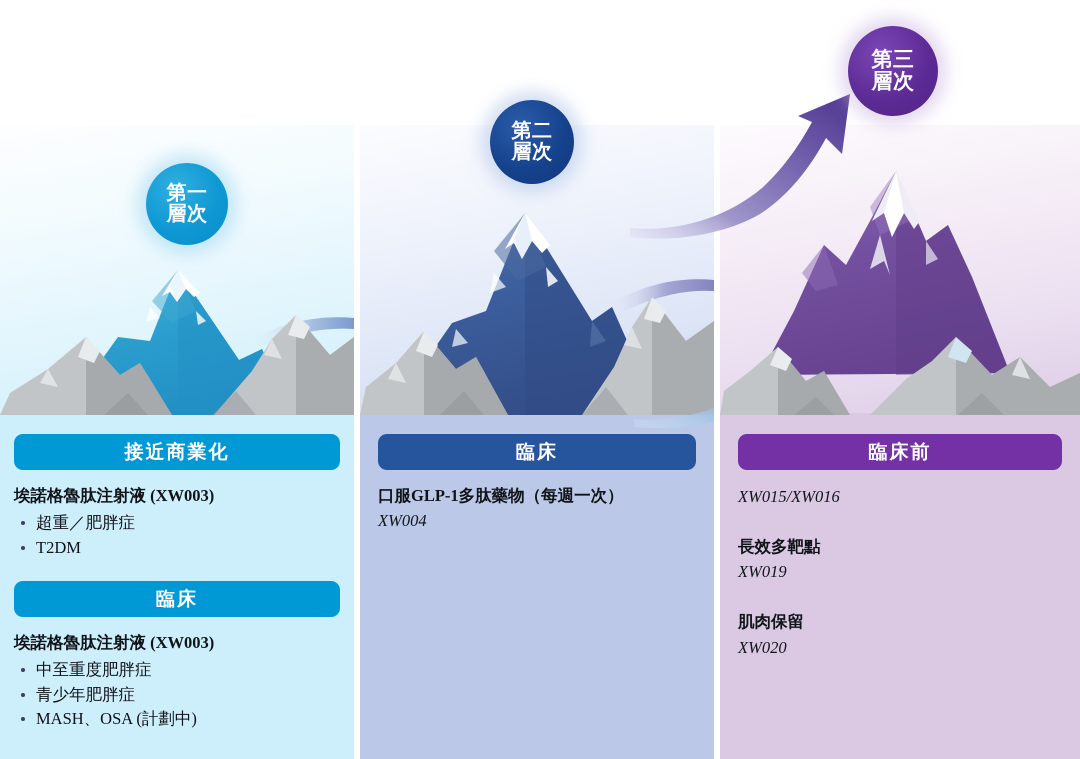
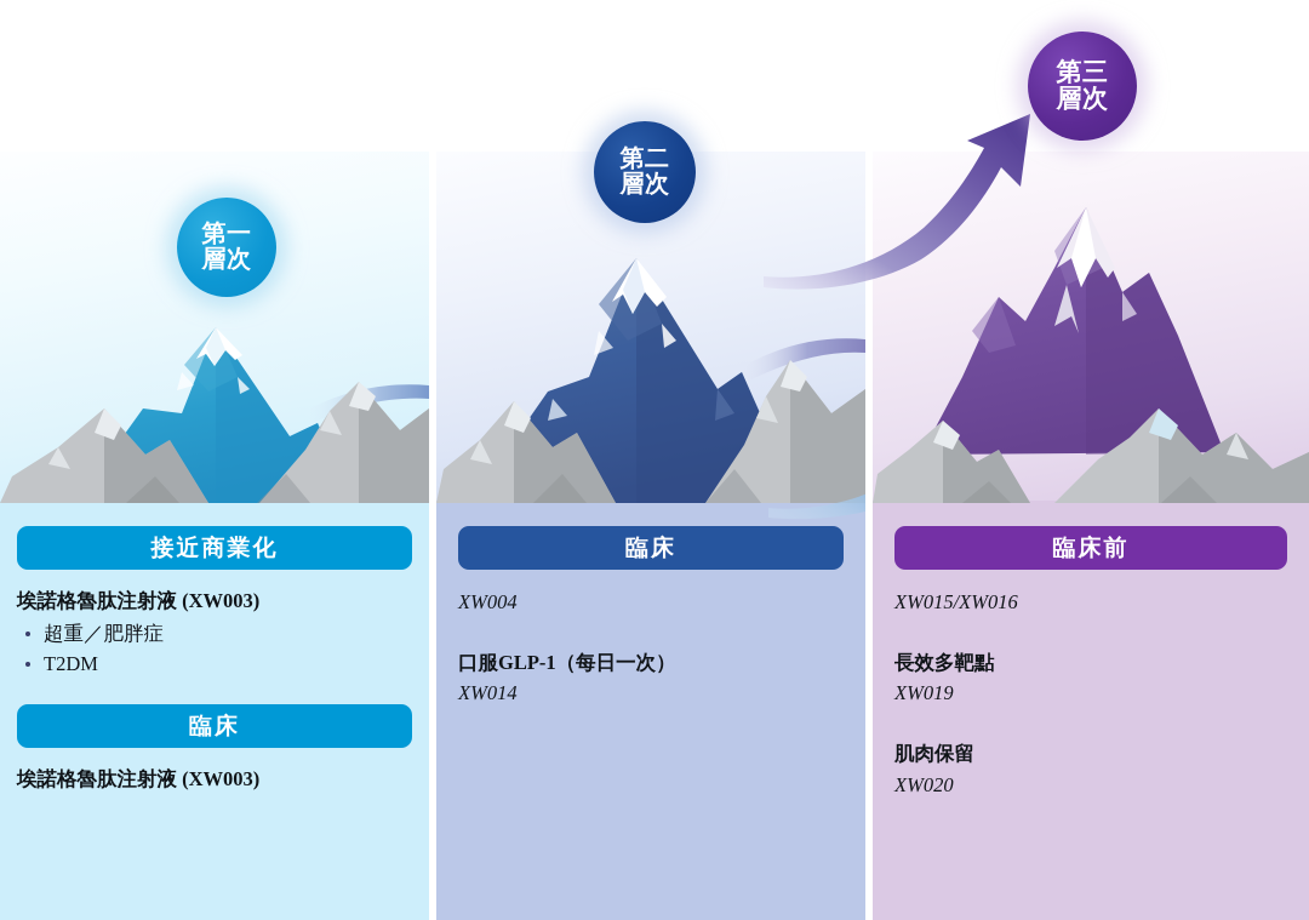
  接近商業化
  埃諾格魯肽注射液 (XW003)
  超重／肥胖症
  T2DM
  臨床
  埃諾格魯肽注射液 (XW003)
- 中至重度肥胖症
- 青少年肥胖症
- MASH、OSA (計劃中)
  臨床
- 口服GLP-1多肽藥物（每週一次）
  XW004
+ 口服GLP-1（每日一次）
+ XW014
  臨床前
  XW015/XW016
  長效多靶點
  XW019
  肌肉保留
  XW020
  第一
  層次
  第二
  層次
  第三
  層次
